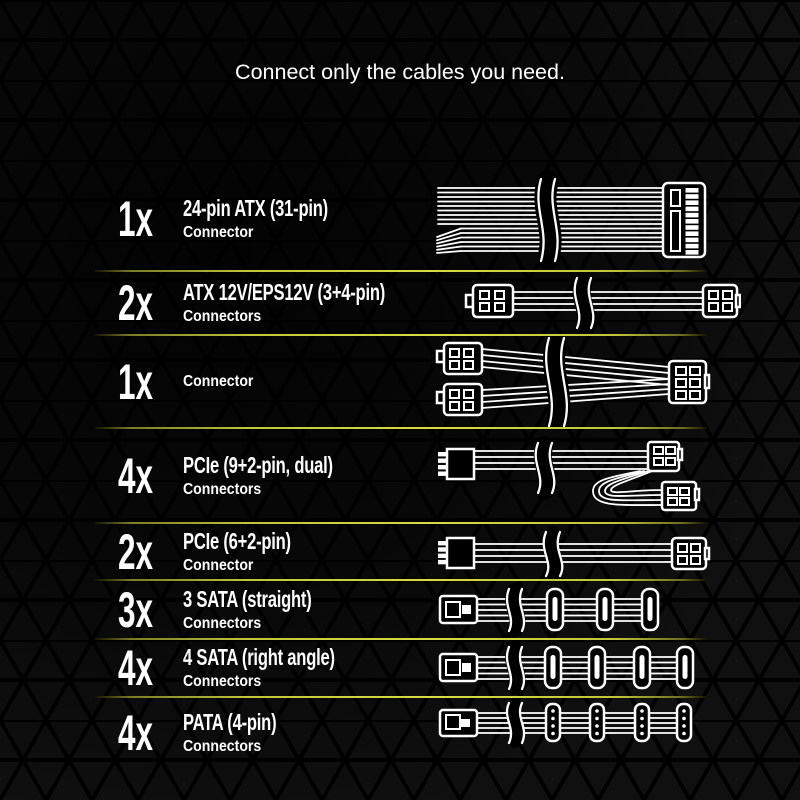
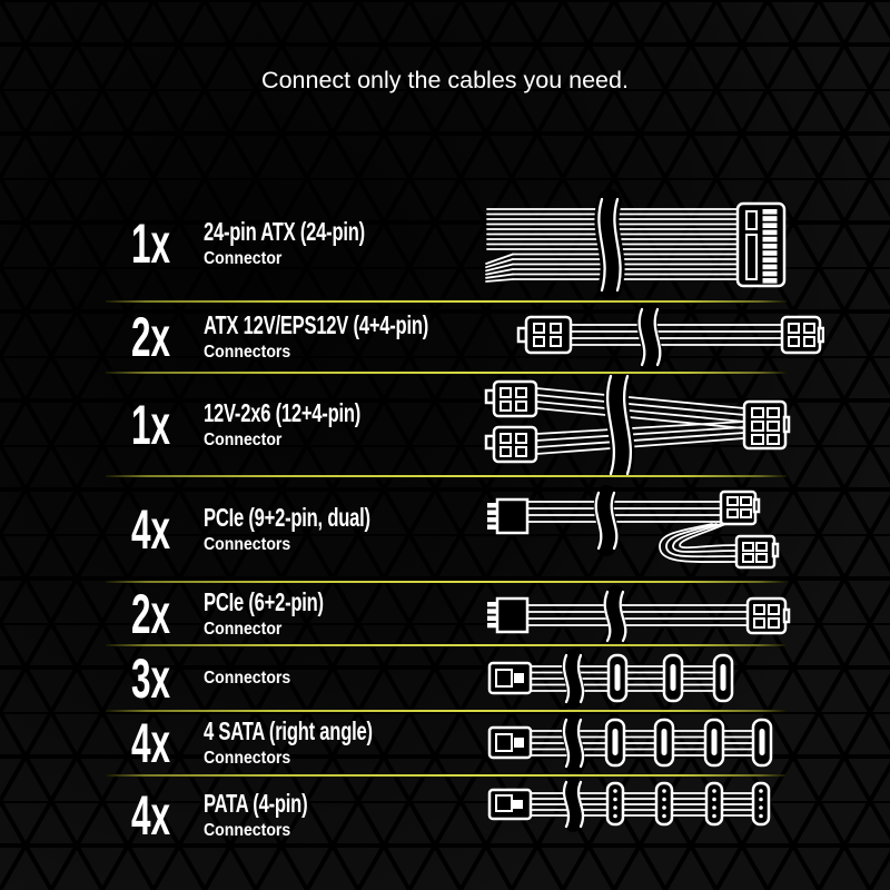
  Connect only the cables you need.
  1x
- 24-pin ATX (31-pin)
+ 24-pin ATX (24-pin)
  Connector
  2x
- ATX 12V/EPS12V (3+4-pin)
+ ATX 12V/EPS12V (4+4-pin)
  Connectors
  1x
+ 12V-2x6 (12+4-pin)
  Connector
  4x
  PCIe (9+2-pin, dual)
  Connectors
  2x
  PCIe (6+2-pin)
  Connector
  3x
- 3 SATA (straight)
  Connectors
  4x
  4 SATA (right angle)
  Connectors
  4x
  PATA (4-pin)
  Connectors
